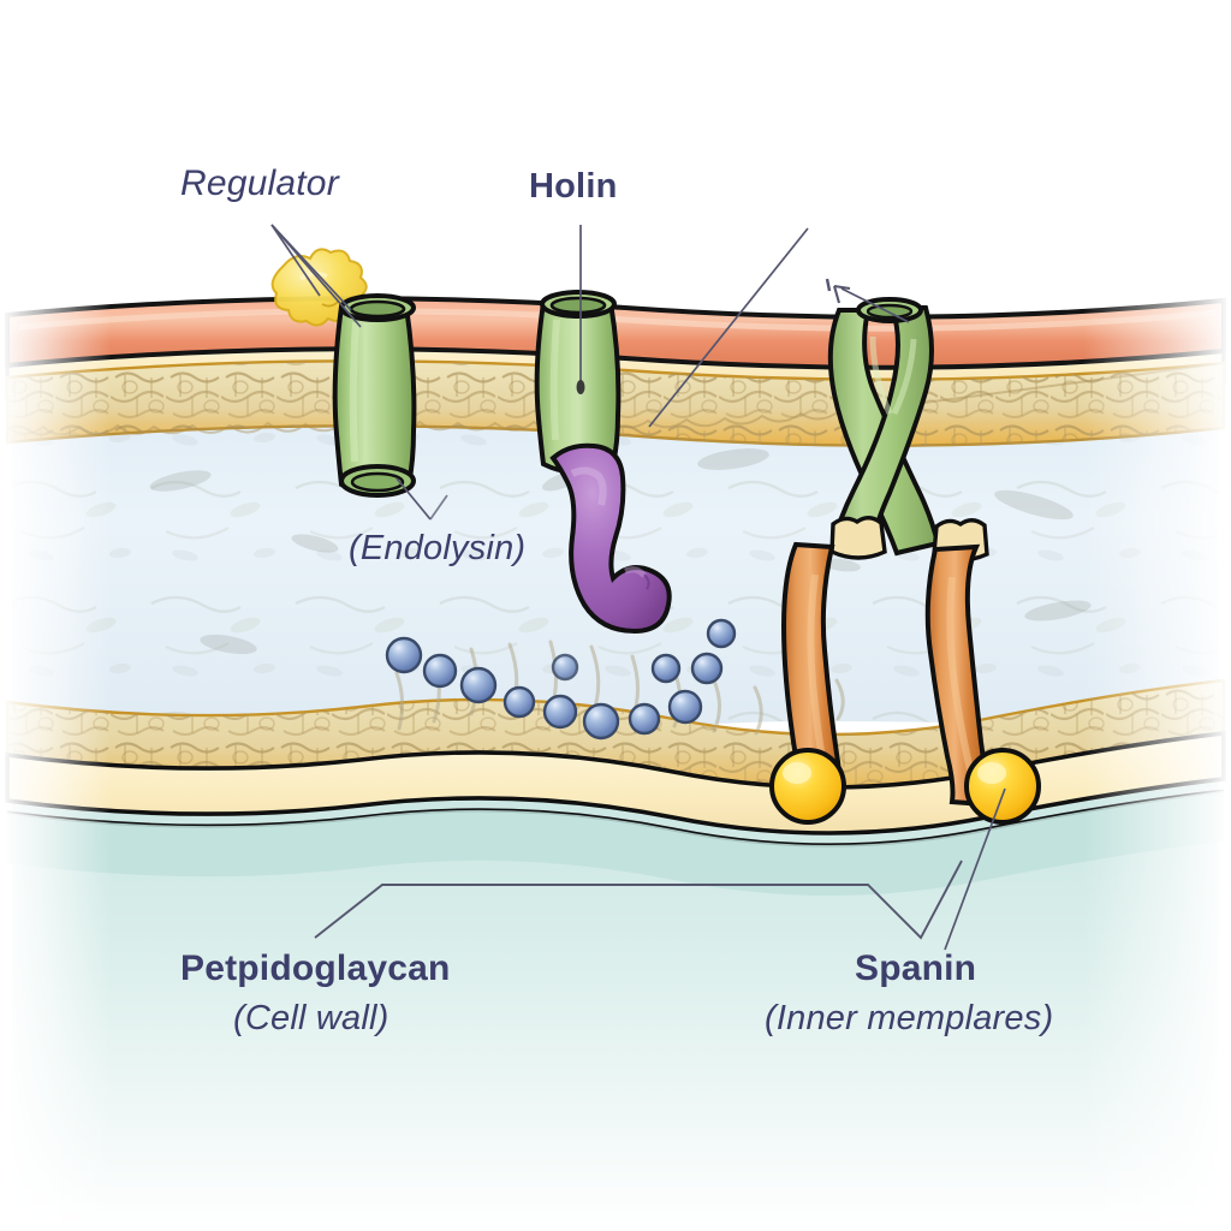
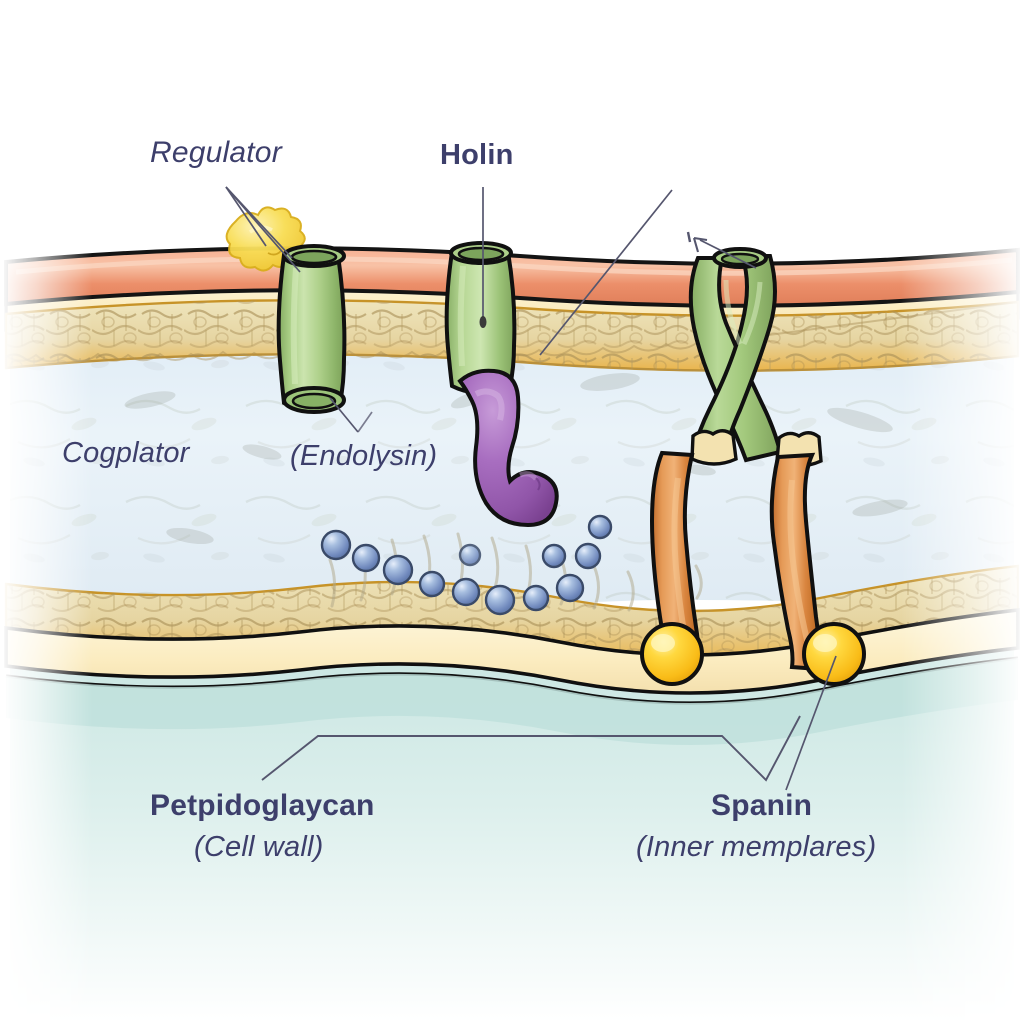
  Regulator
  Holin
+ Cogplator
  (Endolysin)
  Petpidoglaycan
  (Cell wall)
  Spanin
  (Inner memplares)
